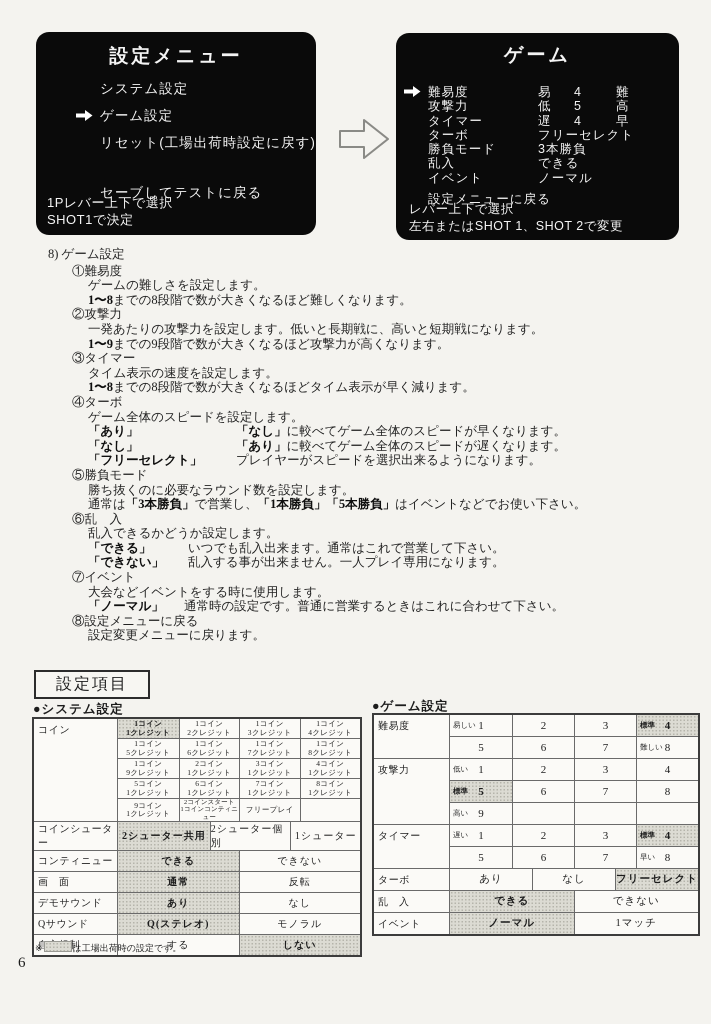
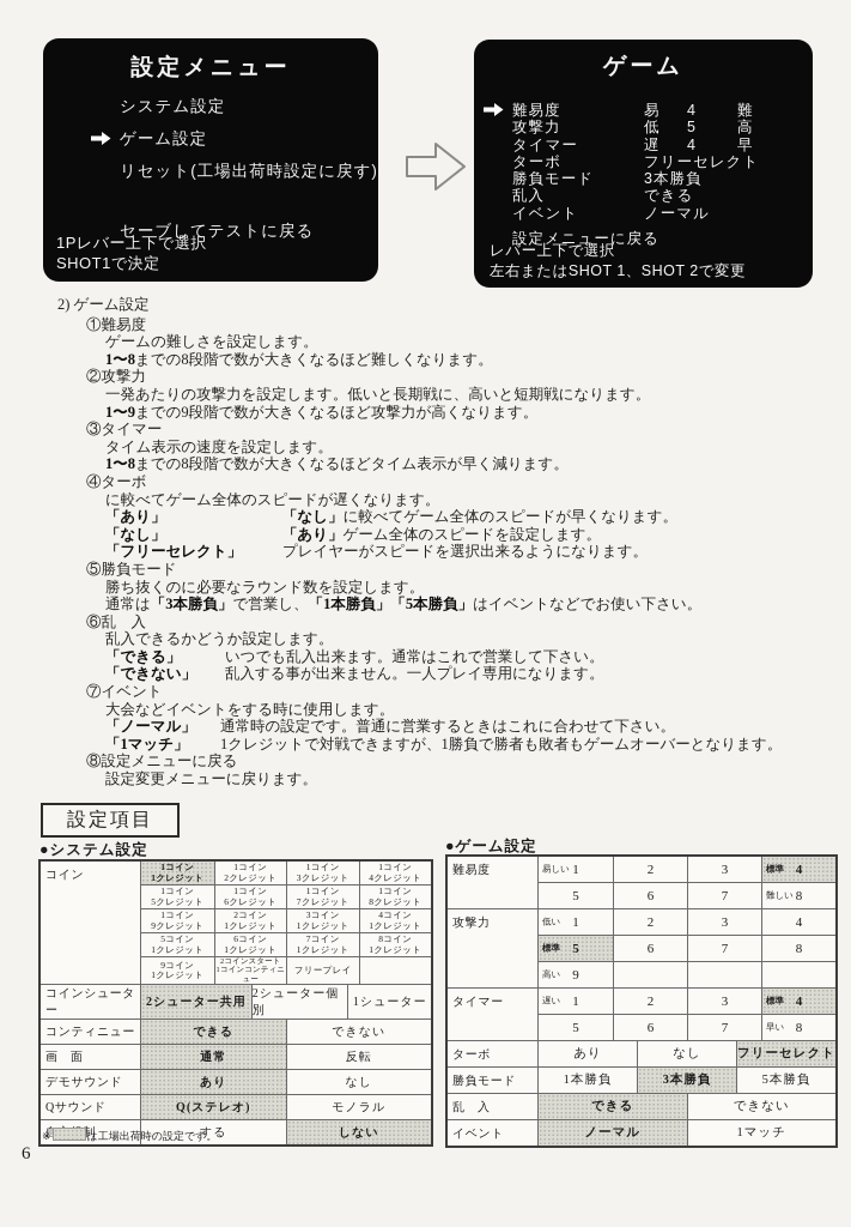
  設定メニュー
  システム設定
  ゲーム設定
  リセット(工場出荷時設定に戻す)
  セーブしてテストに戻る
  1Pレバー上下で選択
  SHOT1で決定
  ゲーム
  難易度 易 4 難
  攻撃力 低 5 高
  タイマー 遅 4 早
  ターボ フリーセレクト
  勝負モード 3本勝負
  乱入 できる
  イベント ノーマル
  設定メニューに戻る
  レバー上下で選択
  左右またはSHOT 1、SHOT 2で変更
- 8) ゲーム設定
+ 2) ゲーム設定
  ①難易度
  ゲームの難しさを設定します。
  1〜8までの8段階で数が大きくなるほど難しくなります。
  ②攻撃力
  一発あたりの攻撃力を設定します。低いと長期戦に、高いと短期戦になります。
  1〜9までの9段階で数が大きくなるほど攻撃力が高くなります。
  ③タイマー
  タイム表示の速度を設定します。
  1〜8までの8段階で数が大きくなるほどタイム表示が早く減ります。
  ④ターボ
- ゲーム全体のスピードを設定します。
+ に較べてゲーム全体のスピードが遅くなります。
  「あり」 「なし」に較べてゲーム全体のスピードが早くなります。
- 「なし」 「あり」に較べてゲーム全体のスピードが遅くなります。
+ 「なし」 「あり」ゲーム全体のスピードを設定します。
  「フリーセレクト」 プレイヤーがスピードを選択出来るようになります。
  ⑤勝負モード
  勝ち抜くのに必要なラウンド数を設定します。
  通常は「3本勝負」で営業し、「1本勝負」「5本勝負」はイベントなどでお使い下さい。
  ⑥乱 入
  乱入できるかどうか設定します。
  「できる」 いつでも乱入出来ます。通常はこれで営業して下さい。
  「できない」 乱入する事が出来ません。一人プレイ専用になります。
  ⑦イベント
  大会などイベントをする時に使用します。
  「ノーマル」 通常時の設定です。普通に営業するときはこれに合わせて下さい。
+ 「1マッチ」 1クレジットで対戦できますが、1勝負で勝者も敗者もゲームオーバーとなります。
  ⑧設定メニューに戻る
  設定変更メニューに戻ります。
  設定項目
  ●システム設定
  コイン
  1コイン
  1クレジット
  1コイン
  2クレジット
  1コイン
  3クレジット
  1コイン
  4クレジット
  1コイン
  5クレジット
  1コイン
  6クレジット
  1コイン
  7クレジット
  1コイン
  8クレジット
  1コイン
  9クレジット
  2コイン
  1クレジット
  3コイン
  1クレジット
  4コイン
  1クレジット
  5コイン
  1クレジット
  6コイン
  1クレジット
  7コイン
  1クレジット
  8コイン
  1クレジット
  9コイン
  1クレジット
  フリープレイ
  コインシューター
  2シューター共用
  2シューター個別
  1シューター
  コンティニュー
  できる
  できない
  画 面
  通常
  反転
  デモサウンド
  あり
  なし
  Qサウンド
  Q(ステレオ)
  モノラル
  する
  しない
  ●ゲーム設定
  難易度
  易しい
  1
  2
  3
  標準
  4
  5
  6
  7
  難しい
  8
  攻撃力
  低い
  1
  2
  3
  4
  標準
  5
  6
  7
  8
  高い
  9
  タイマー
  遅い
  1
  2
  3
  標準
  4
  5
  6
  7
  早い
  8
  ターボ
  あり
  なし
  フリーセレクト
+ 勝負モード
+ 1本勝負
+ 3本勝負
+ 5本勝負
  乱 入
  できる
  できない
  イベント
  ノーマル
  1マッチ
  ※ は工場出荷時の設定です。
  6
